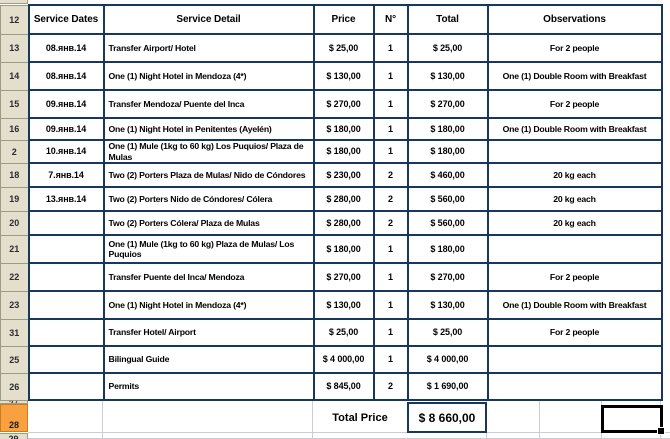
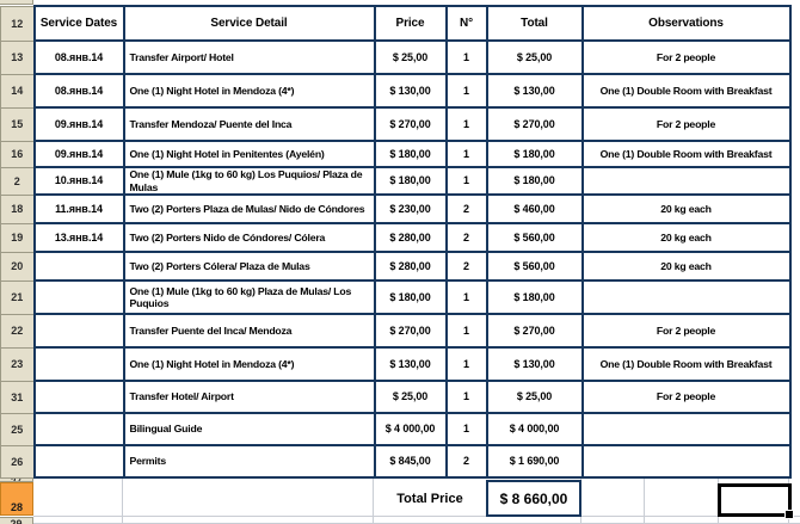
  12	Service Dates	Service Detail	Price	N°	Total	Observations
  13	08.янв.14	Transfer Airport/ Hotel	$ 25,00	1	$ 25,00	For 2 people
  14	08.янв.14	One (1) Night Hotel in Mendoza (4*)	$ 130,00	1	$ 130,00	One (1) Double Room with Breakfast
  15	09.янв.14	Transfer Mendoza/ Puente del Inca	$ 270,00	1	$ 270,00	For 2 people
  16	09.янв.14	One (1) Night Hotel in Penitentes (Ayelén)	$ 180,00	1	$ 180,00	One (1) Double Room with Breakfast
  2	10.янв.14	One (1) Mule (1kg to 60 kg) Los Puquios/ Plaza de Mulas	$ 180,00	1	$ 180,00
- 18	7.янв.14	Two (2) Porters Plaza de Mulas/ Nido de Cóndores	$ 230,00	2	$ 460,00	20 kg each
+ 18	11.янв.14	Two (2) Porters Plaza de Mulas/ Nido de Cóndores	$ 230,00	2	$ 460,00	20 kg each
  19	13.янв.14	Two (2) Porters Nido de Cóndores/ Cólera	$ 280,00	2	$ 560,00	20 kg each
  20		Two (2) Porters Cólera/ Plaza de Mulas	$ 280,00	2	$ 560,00	20 kg each
  21		One (1) Mule (1kg to 60 kg) Plaza de Mulas/ Los Puquios	$ 180,00	1	$ 180,00
  22		Transfer Puente del Inca/ Mendoza	$ 270,00	1	$ 270,00	For 2 people
  23		One (1) Night Hotel in Mendoza (4*)	$ 130,00	1	$ 130,00	One (1) Double Room with Breakfast
  31		Transfer Hotel/ Airport	$ 25,00	1	$ 25,00	For 2 people
  25		Bilingual Guide	$ 4 000,00	1	$ 4 000,00
  26		Permits	$ 845,00	2	$ 1 690,00
  28
  Total Price
  $ 8 660,00
